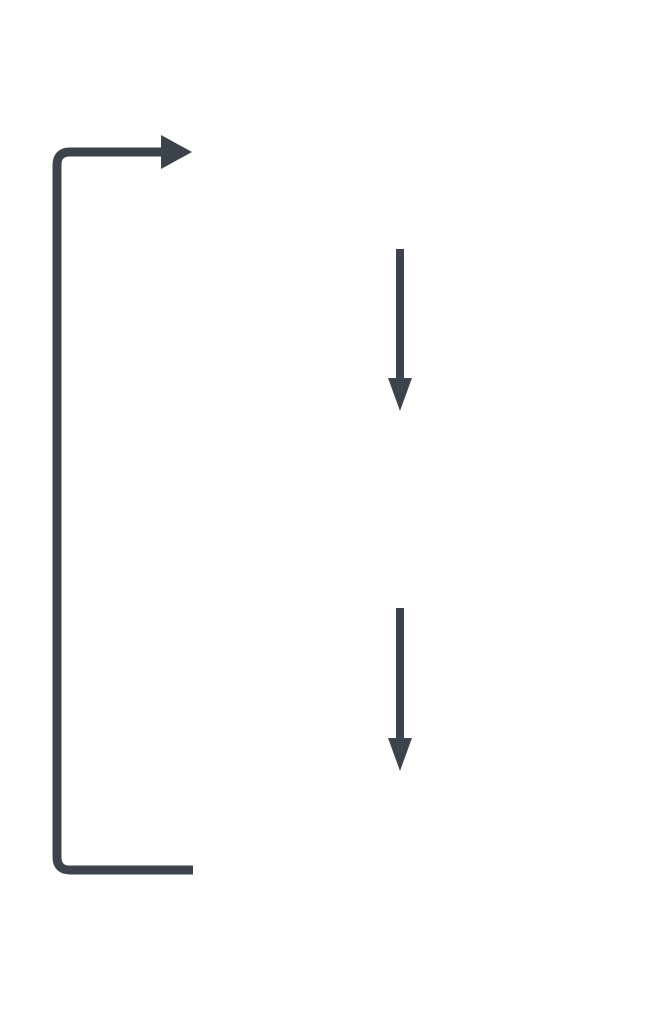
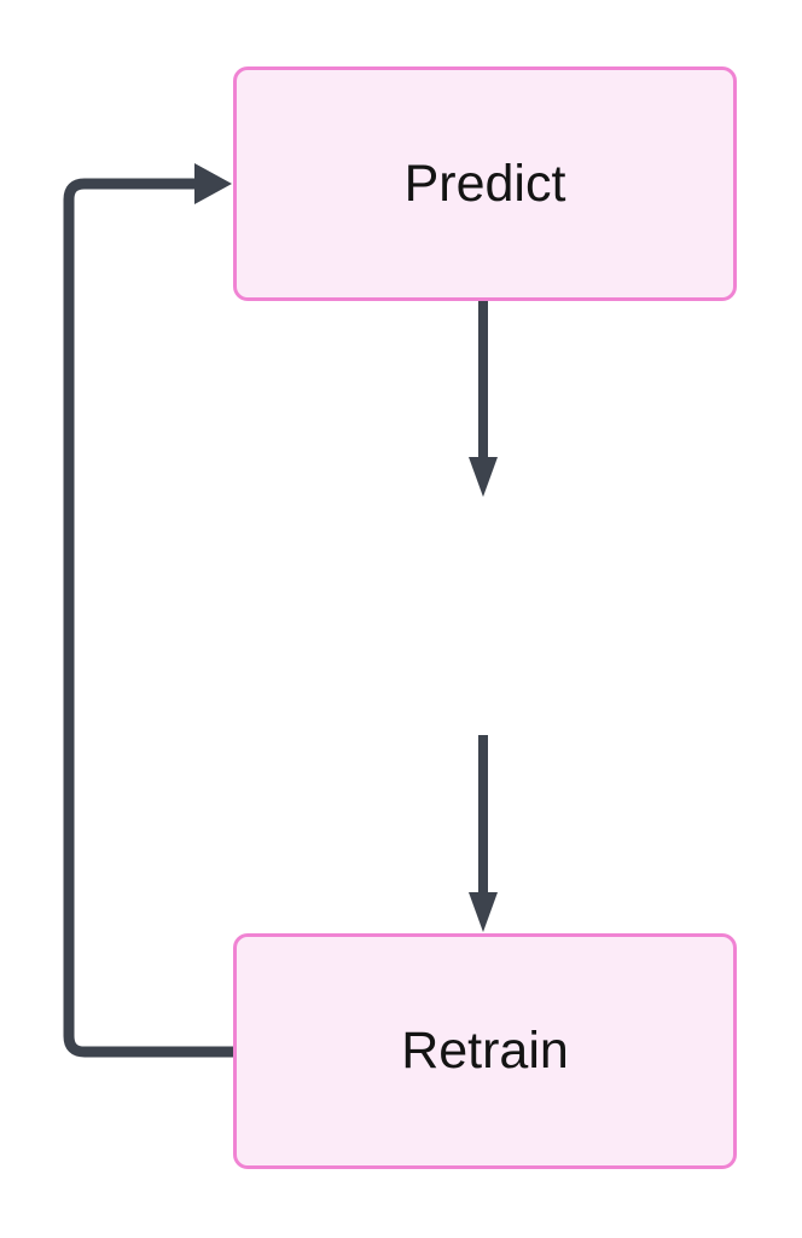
+ Predict
+ Retrain
